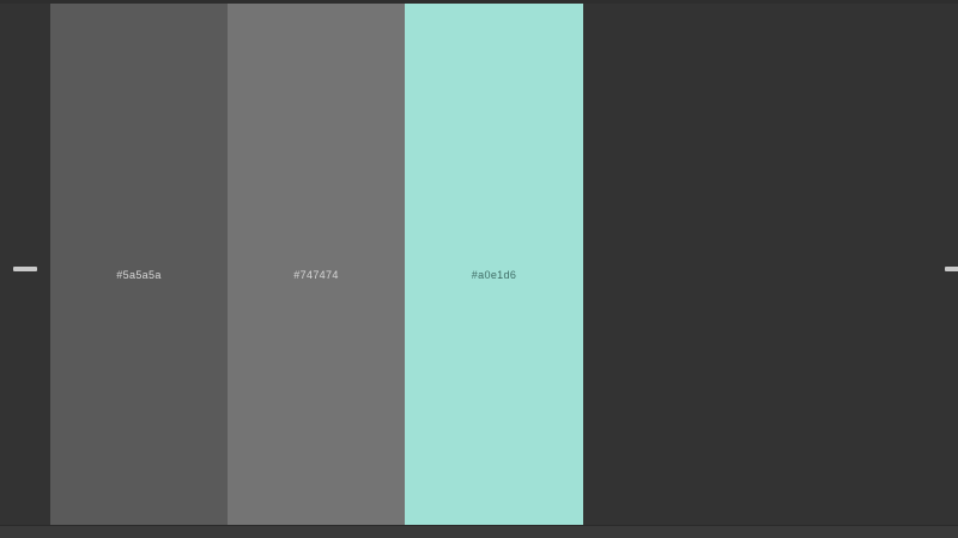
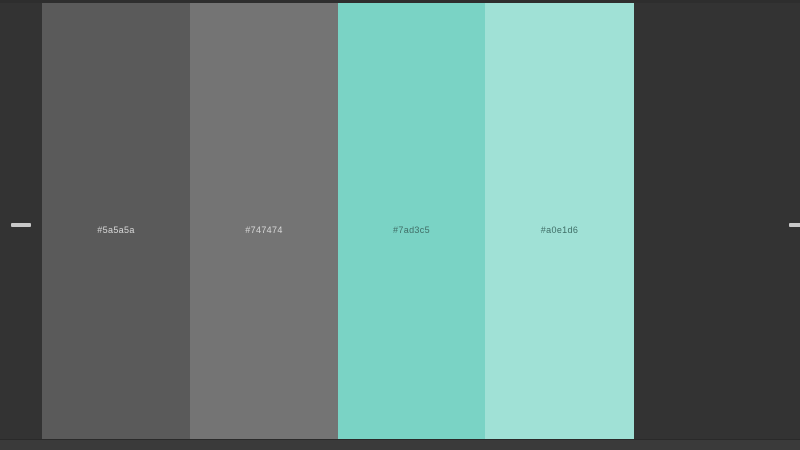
  #5a5a5a
  #747474
+ #7ad3c5
  #a0e1d6
